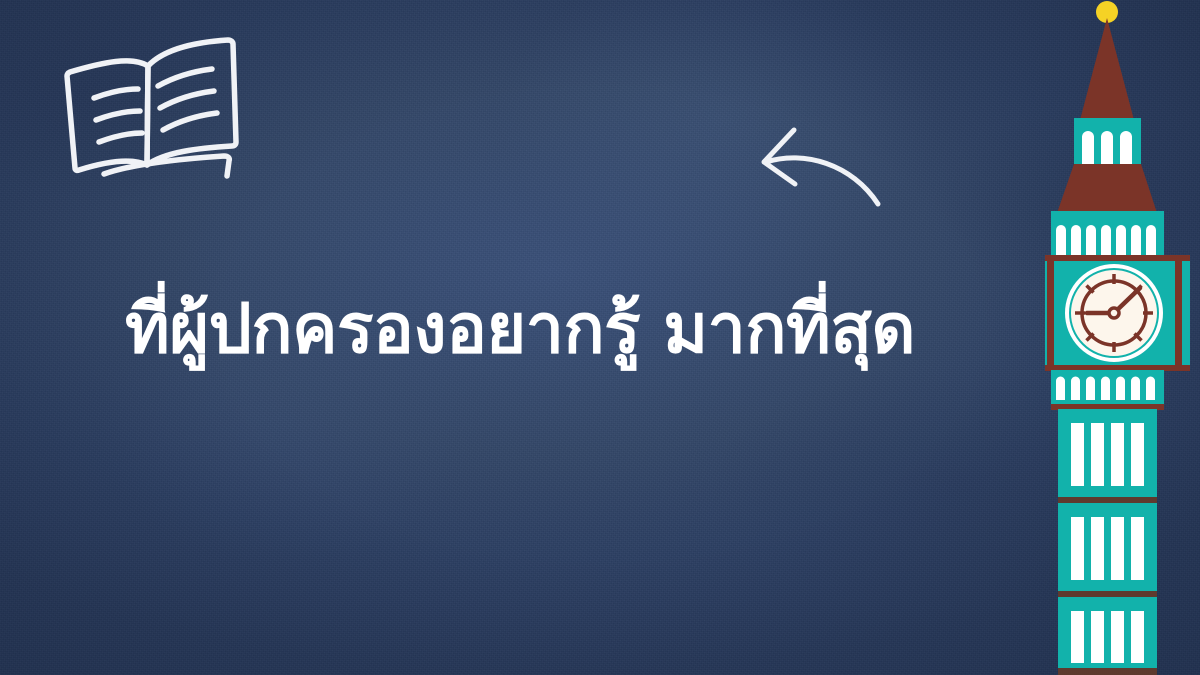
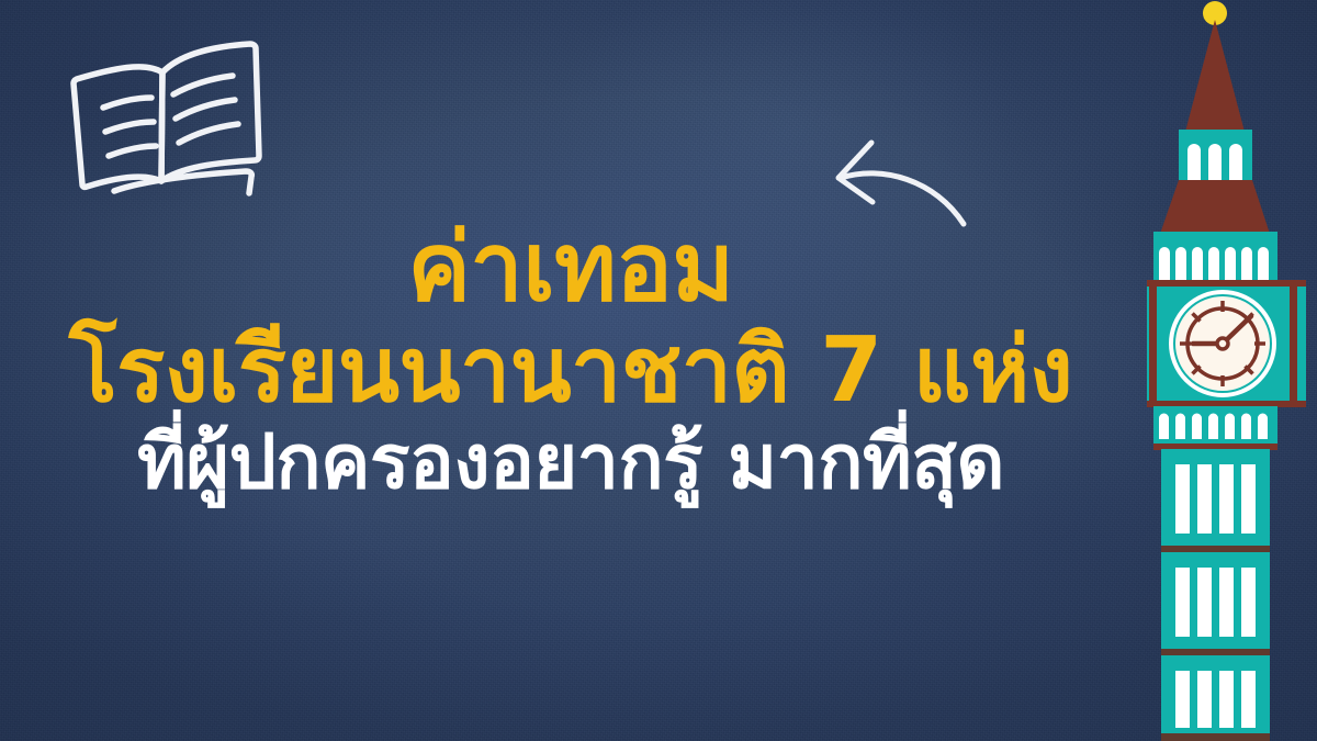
+ ค่าเทอม
+ โรงเรียนนานาชาติ 7 แห่ง
  ที่ผู้ปกครองอยากรู้ มากที่สุด
